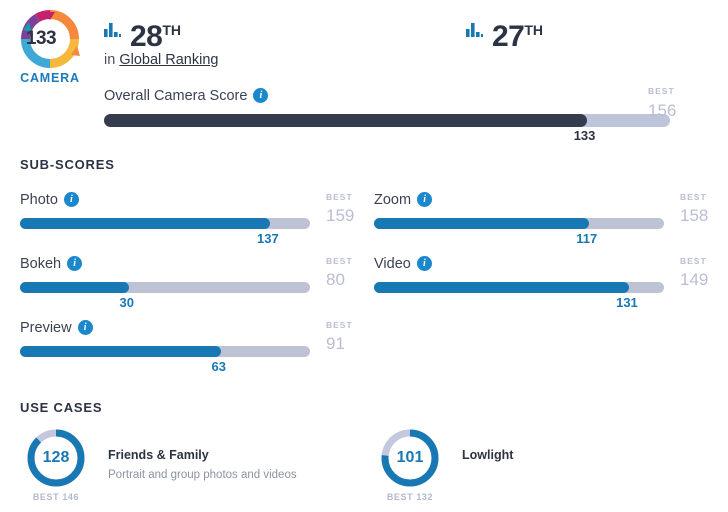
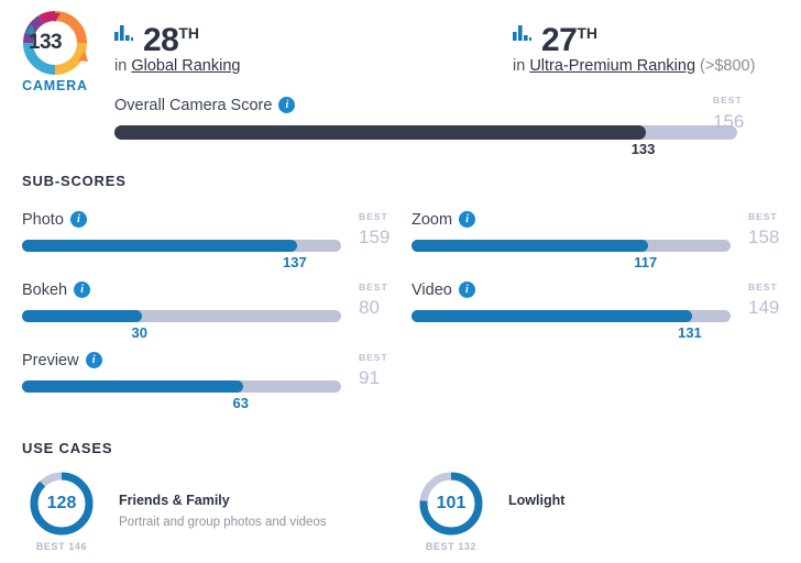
  133
  CAMERA
  28TH
  in Global Ranking
  27TH
+ in Ultra-Premium Ranking (>$800)
  Overall Camera Score i
  133
  BEST
  156
  SUB-SCORES
  Photo i
  137
  BEST
  159
  Zoom i
  117
  BEST
  158
  Bokeh i
  30
  BEST
  80
  Video i
  131
  BEST
  149
  Preview i
  63
  BEST
  91
  USE CASES
  128
  BEST 146
  Friends & Family
  Portrait and group photos and videos
  101
  BEST 132
  Lowlight
